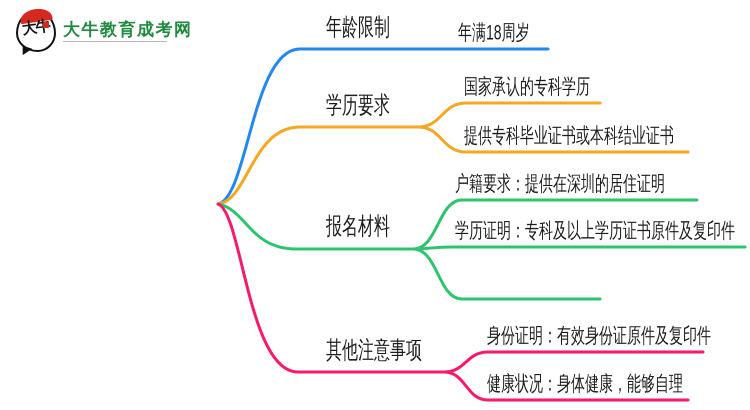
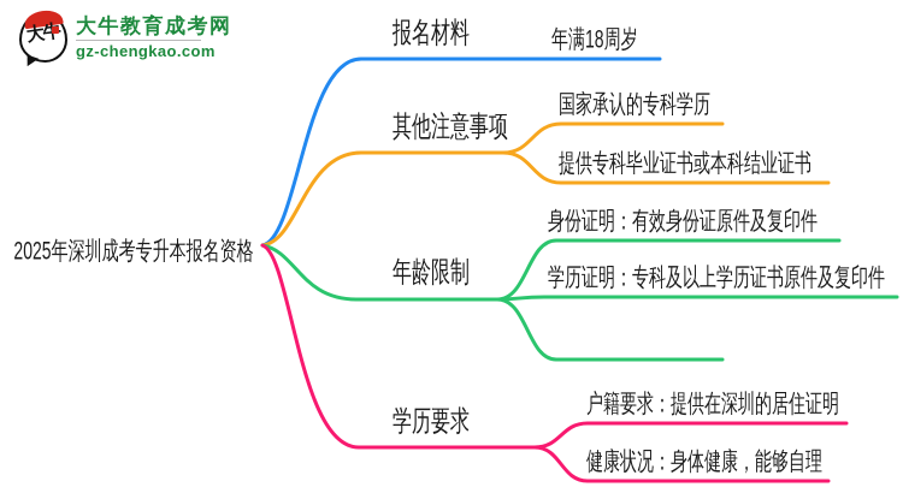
  大牛教育成考网
+ gz-chengkao.com
+ 2025年深圳成考专升本报名资格
- 年龄限制
+ 报名材料
- 学历要求
+ 其他注意事项
- 报名材料
+ 年龄限制
- 其他注意事项
+ 学历要求
  年满18周岁
  国家承认的专科学历
  提供专科毕业证书或本科结业证书
- 户籍要求：提供在深圳的居住证明
+ 身份证明：有效身份证原件及复印件
  学历证明：专科及以上学历证书原件及复印件
- 身份证明：有效身份证原件及复印件
+ 户籍要求：提供在深圳的居住证明
  健康状况：身体健康，能够自理
